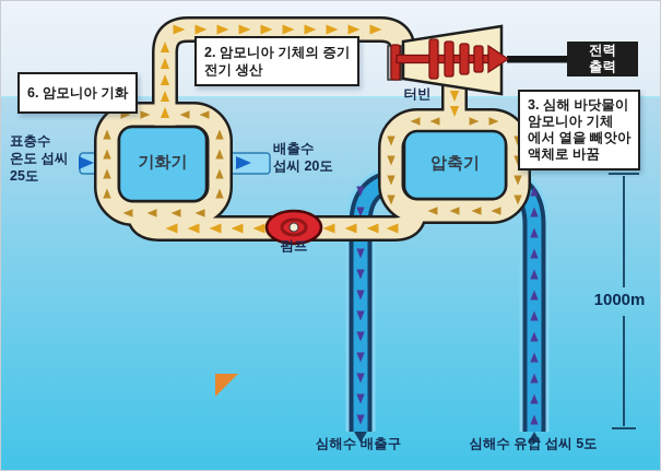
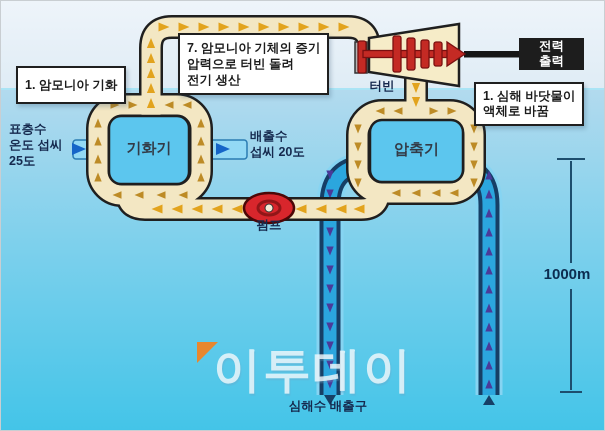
- 6. 암모니아 기화
+ 1. 암모니아 기화
- 2. 암모니아 기체의 증기
+ 7. 암모니아 기체의 증기
+ 압력으로 터빈 돌려
  전기 생산
- 3. 심해 바닷물이
+ 1. 심해 바닷물이
- 암모니아 기체
- 에서 열을 빼앗아
  액체로 바꿈
  전력
  출력
  기화기
  압축기
  터빈
  펌프
  표층수
  온도 섭씨
  25도
  배출수
  섭씨 20도
  심해수 배출구
- 심해수 유입 섭씨 5도
  1000m
+ 이투데이
